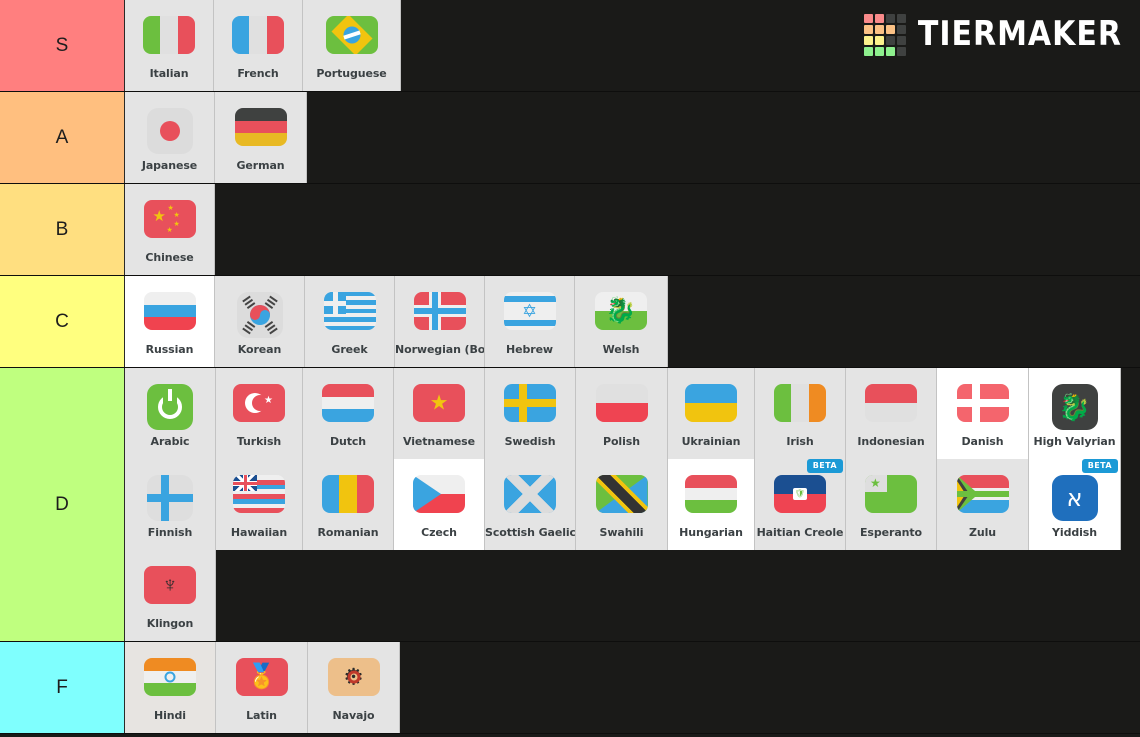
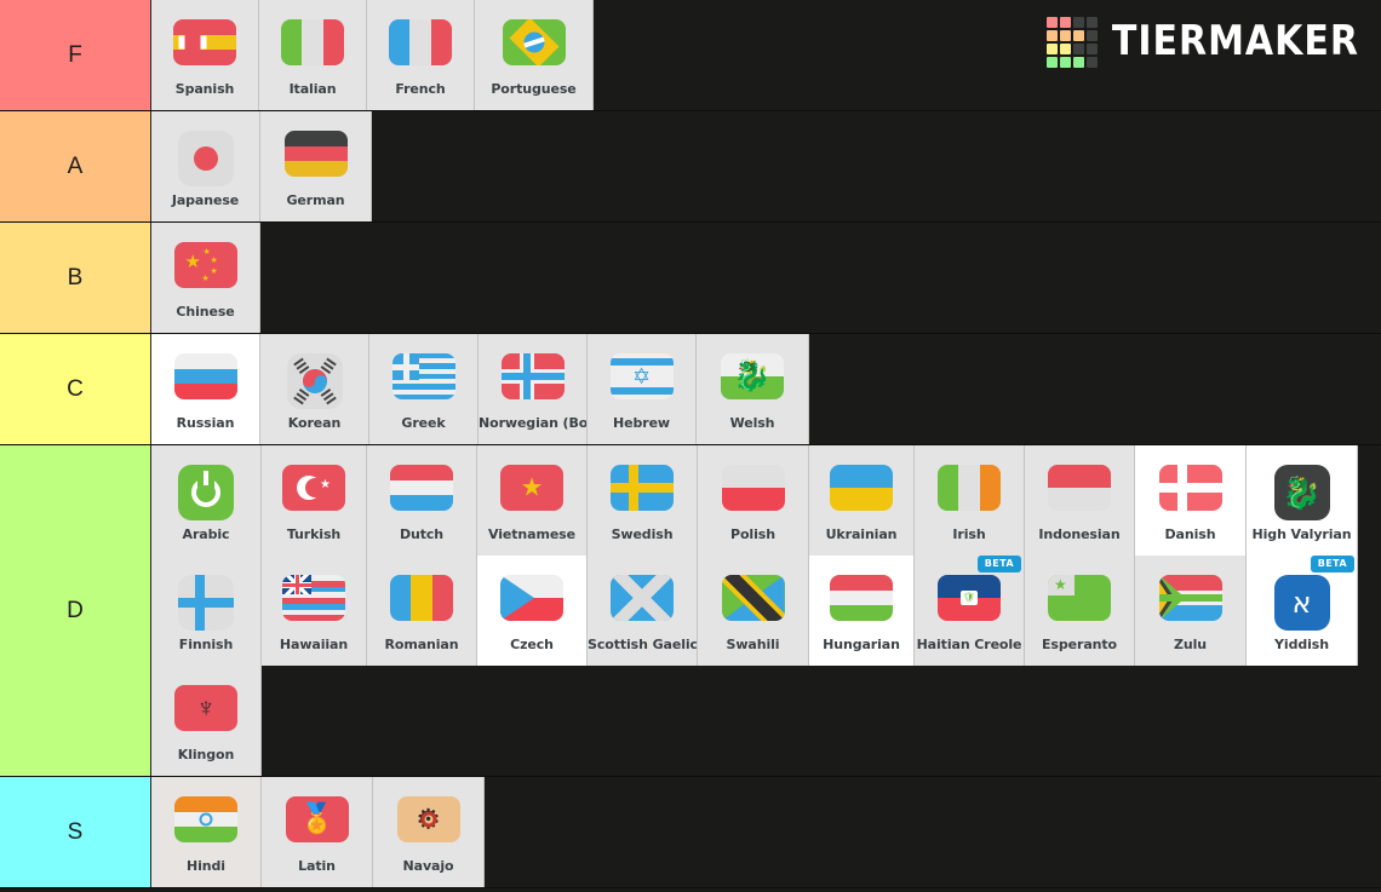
  TIERMAKER
- S
+ F
+ Spanish
  Italian
  French
  Portuguese
  A
  Japanese
  German
  B
  ★
  Chinese
  C
  Russian
  Korean
  Greek
  Norwegian (Bo
  ✡
  Hebrew
  🐉
  Welsh
  D
  Arabic
  ★
  Turkish
  Dutch
  ★
  Vietnamese
  Swedish
  Polish
  Ukrainian
  Irish
  Indonesian
  Danish
  🐉
  High Valyrian
  Finnish
  Hawaiian
  Romanian
  Czech
  Scottish Gaelic
  Swahili
  Hungarian
  BETA
  🛡
  Haitian Creole
  ★
  Esperanto
  Zulu
  BETA
  א
  Yiddish
  ♆
  Klingon
- F
+ S
  Hindi
  🏅
  Latin
  ⚙
  Navajo
